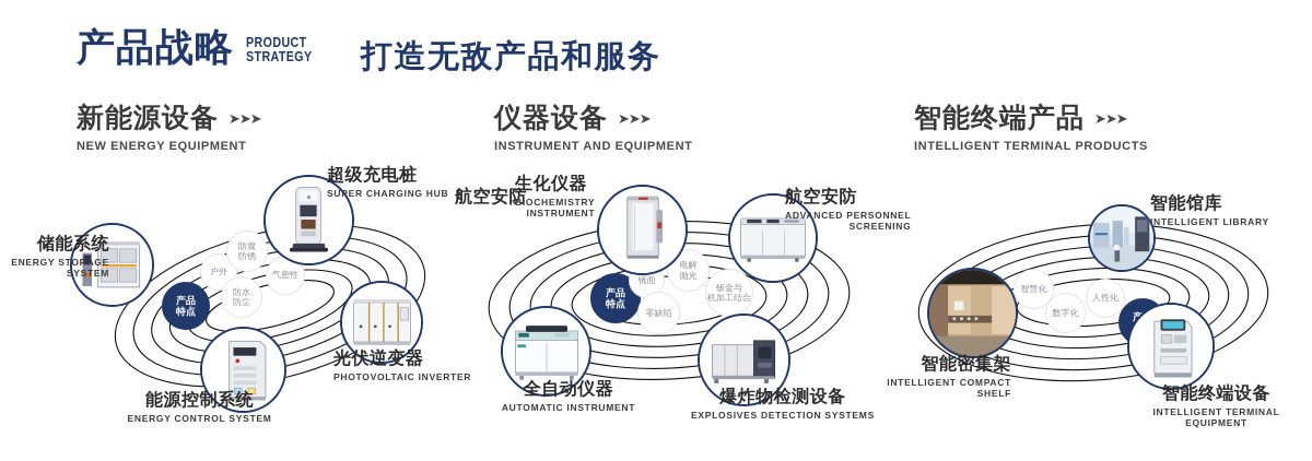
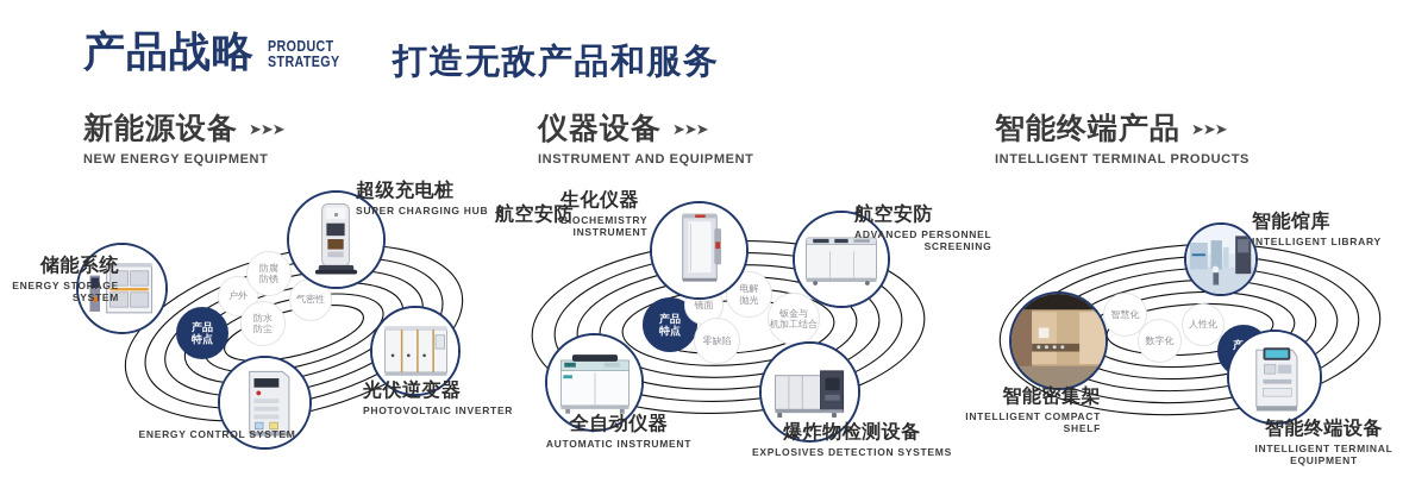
  产品战略
  PRODUCT
  STRATEGY
  打造无敌产品和服务
  新能源设备
  ➤➤➤
  NEW ENERGY EQUIPMENT
  仪器设备
  ➤➤➤
  INSTRUMENT AND EQUIPMENT
  智能终端产品
  ➤➤➤
  INTELLIGENT TERMINAL PRODUCTS
  产品
  特点
  户外
  防腐
  防锈
  气密性
  防水
  防尘
  储能系统
  ENERGY STORAGE
  SYSTEM
  超级充电桩
  SUPER CHARGING HUB
  光伏逆变器
  PHOTOVOLTAIC INVERTER
- 能源控制系统
  ENERGY CONTROL SYSTEM
  产品
  特点
  镜面
  抛光
  钣金与
  机加工结合
  零缺陷
  航空安防
  生化仪器
  BIOCHEMISTRY
  INSTRUMENT
  航空安防
  ADVANCED PERSONNEL
  SCREENING
  全自动仪器
  AUTOMATIC INSTRUMENT
  爆炸物检测设备
  EXPLOSIVES DETECTION SYSTEMS
  智慧化
  数字化
  人性化
  智能馆库
  INTELLIGENT LIBRARY
  智能密集架
  INTELLIGENT COMPACT
  SHELF
  智能终端设备
  INTELLIGENT TERMINAL EQUIPMENT
